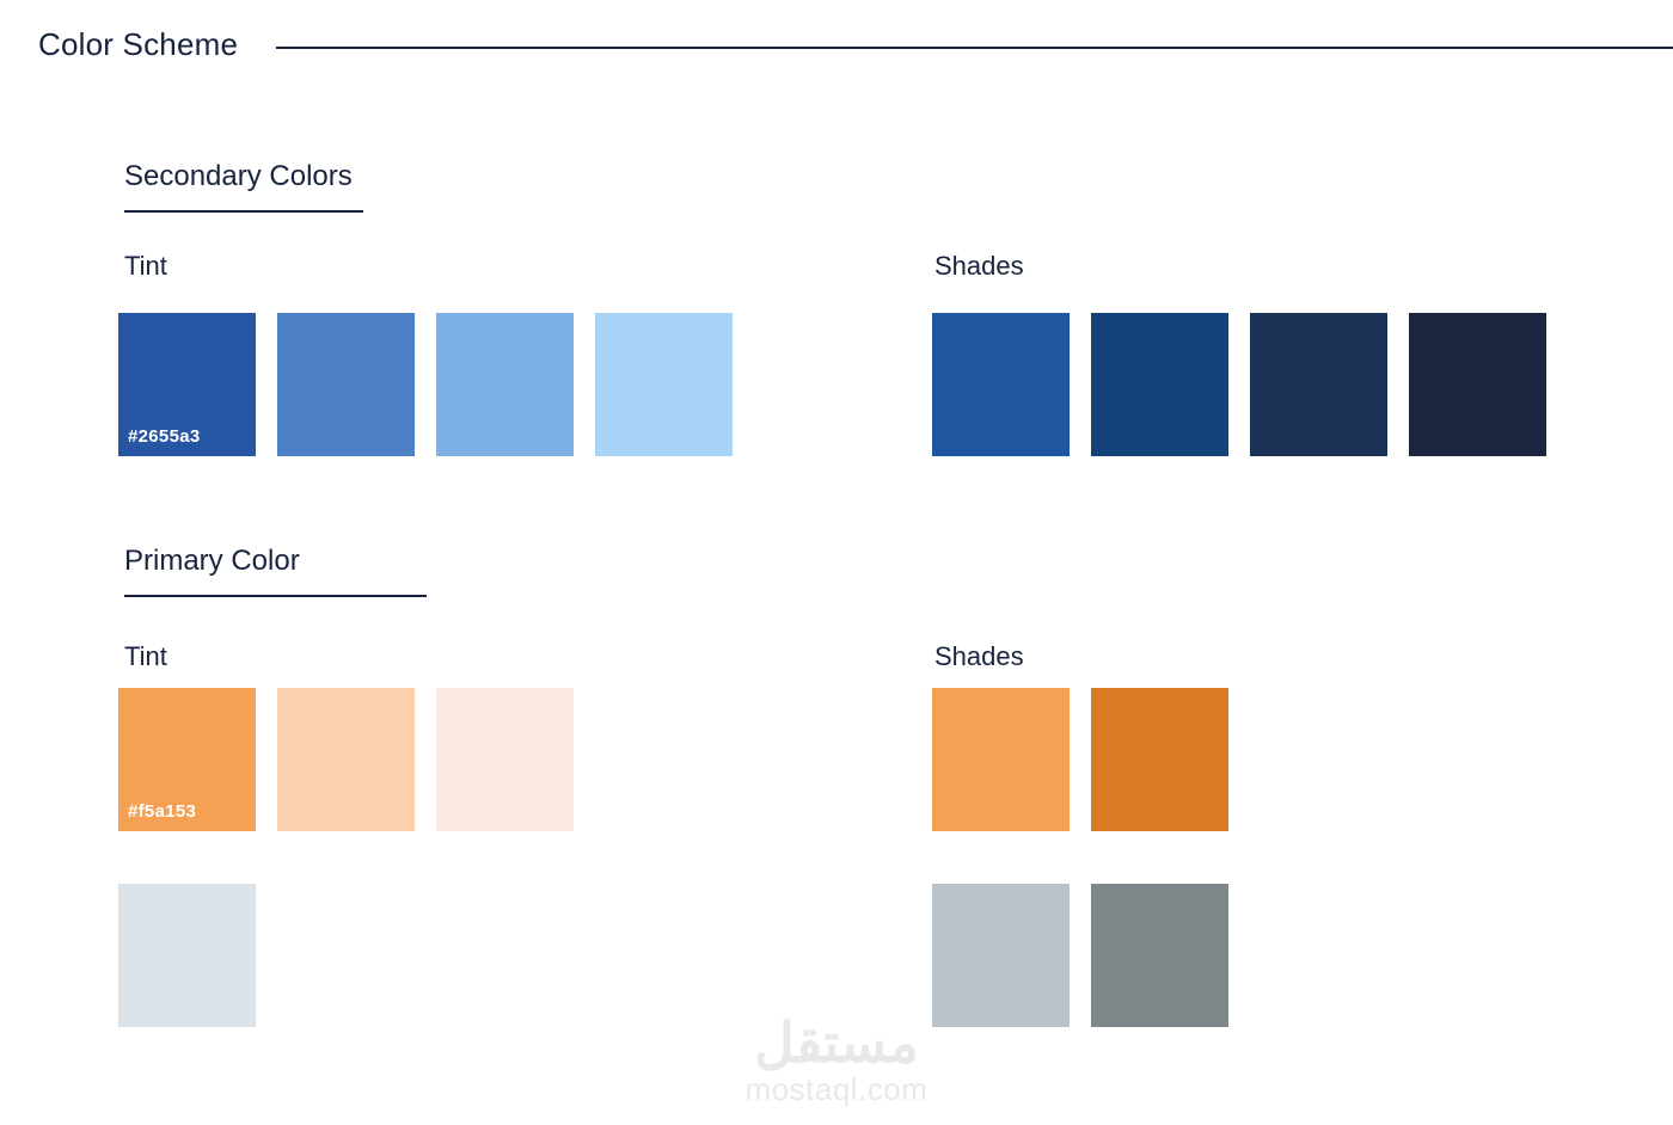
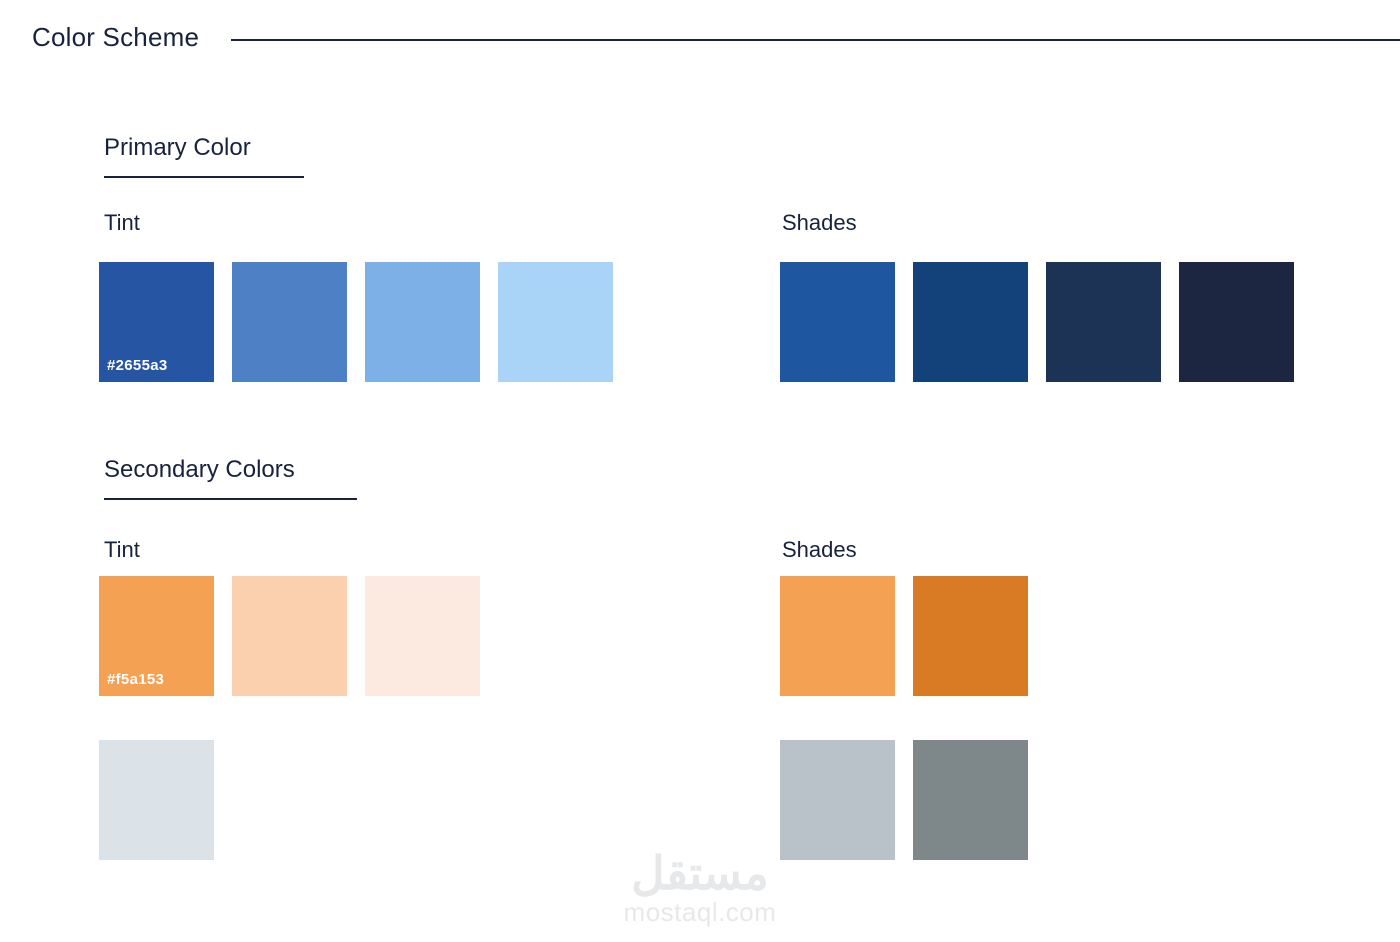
  Color Scheme
- Secondary Colors
+ Primary Color
  Tint
  #2655a3
  Shades
- Primary Color
+ Secondary Colors
  Tint
  #f5a153
  Shades
  مستقل
  mostaql.com
